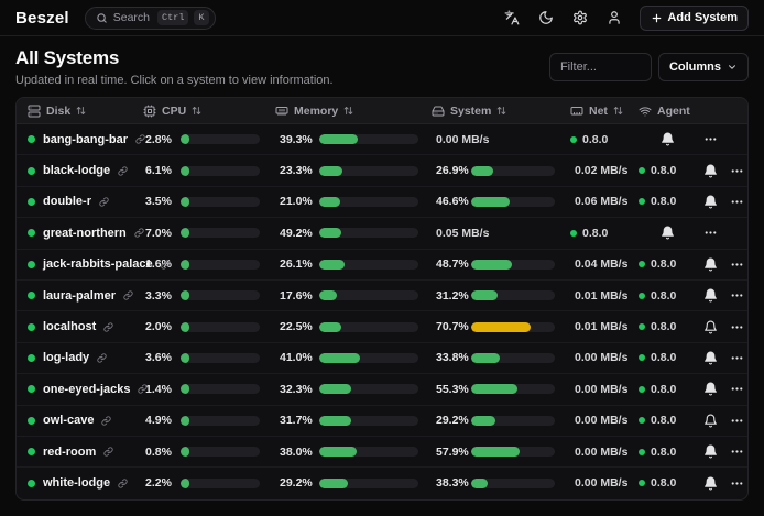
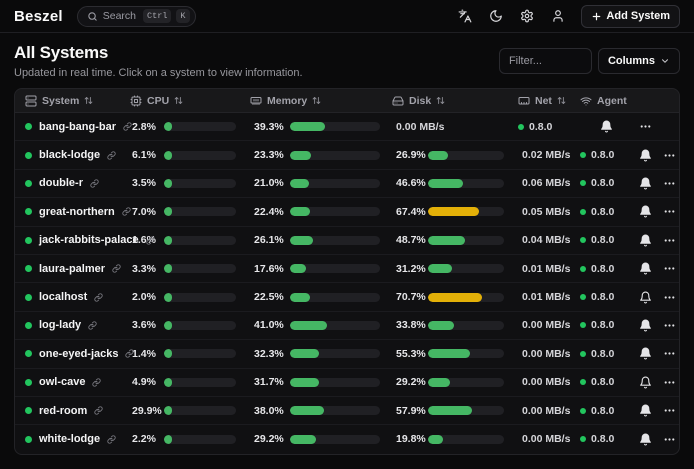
  Beszel
  Search
  Ctrl
  K
  Add System
  All Systems
  Updated in real time. Click on a system to view information.
  Filter...
  Columns
- Disk
+ System
  CPU
  Memory
- System
+ Disk
  Net
  Agent
  bang-bang-bar
  2.8%
  39.3%
  0.00 MB/s
  0.8.0
  black-lodge
  6.1%
  23.3%
  26.9%
  0.02 MB/s
  0.8.0
  double-r
  3.5%
  21.0%
  46.6%
  0.06 MB/s
  0.8.0
  great-northern
  7.0%
- 49.2%
+ 22.4%
+ 67.4%
  0.05 MB/s
  0.8.0
  jack-rabbits-palace
  1.6%
  26.1%
  48.7%
  0.04 MB/s
  0.8.0
  laura-palmer
  3.3%
  17.6%
  31.2%
  0.01 MB/s
  0.8.0
  localhost
  2.0%
  22.5%
  70.7%
  0.01 MB/s
  0.8.0
  log-lady
  3.6%
  41.0%
  33.8%
  0.00 MB/s
  0.8.0
  one-eyed-jacks
  1.4%
  32.3%
  55.3%
  0.00 MB/s
  0.8.0
  owl-cave
  4.9%
  31.7%
  29.2%
  0.00 MB/s
  0.8.0
  red-room
- 0.8%
+ 29.9%
  38.0%
  57.9%
  0.00 MB/s
  0.8.0
  white-lodge
  2.2%
  29.2%
- 38.3%
+ 19.8%
  0.00 MB/s
  0.8.0
